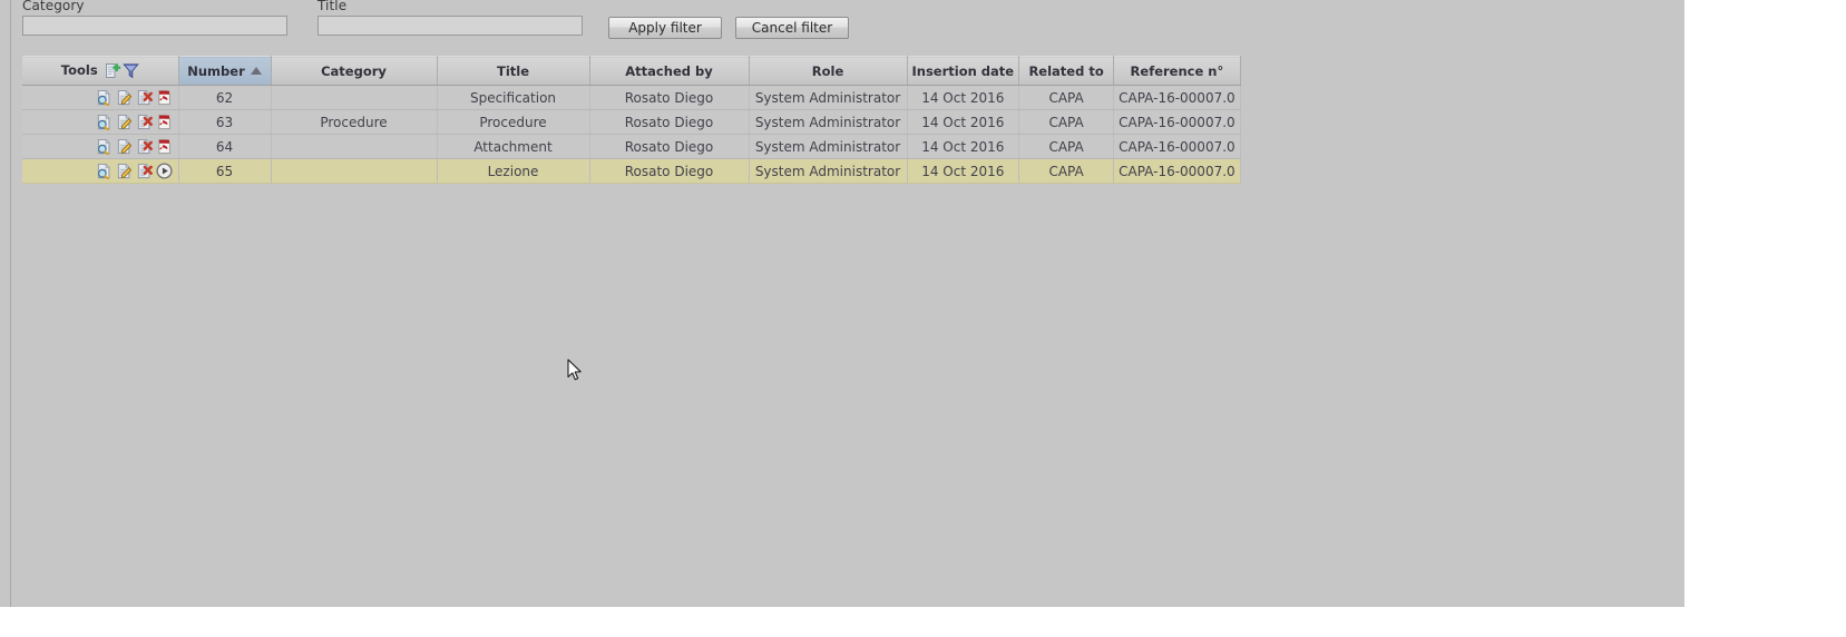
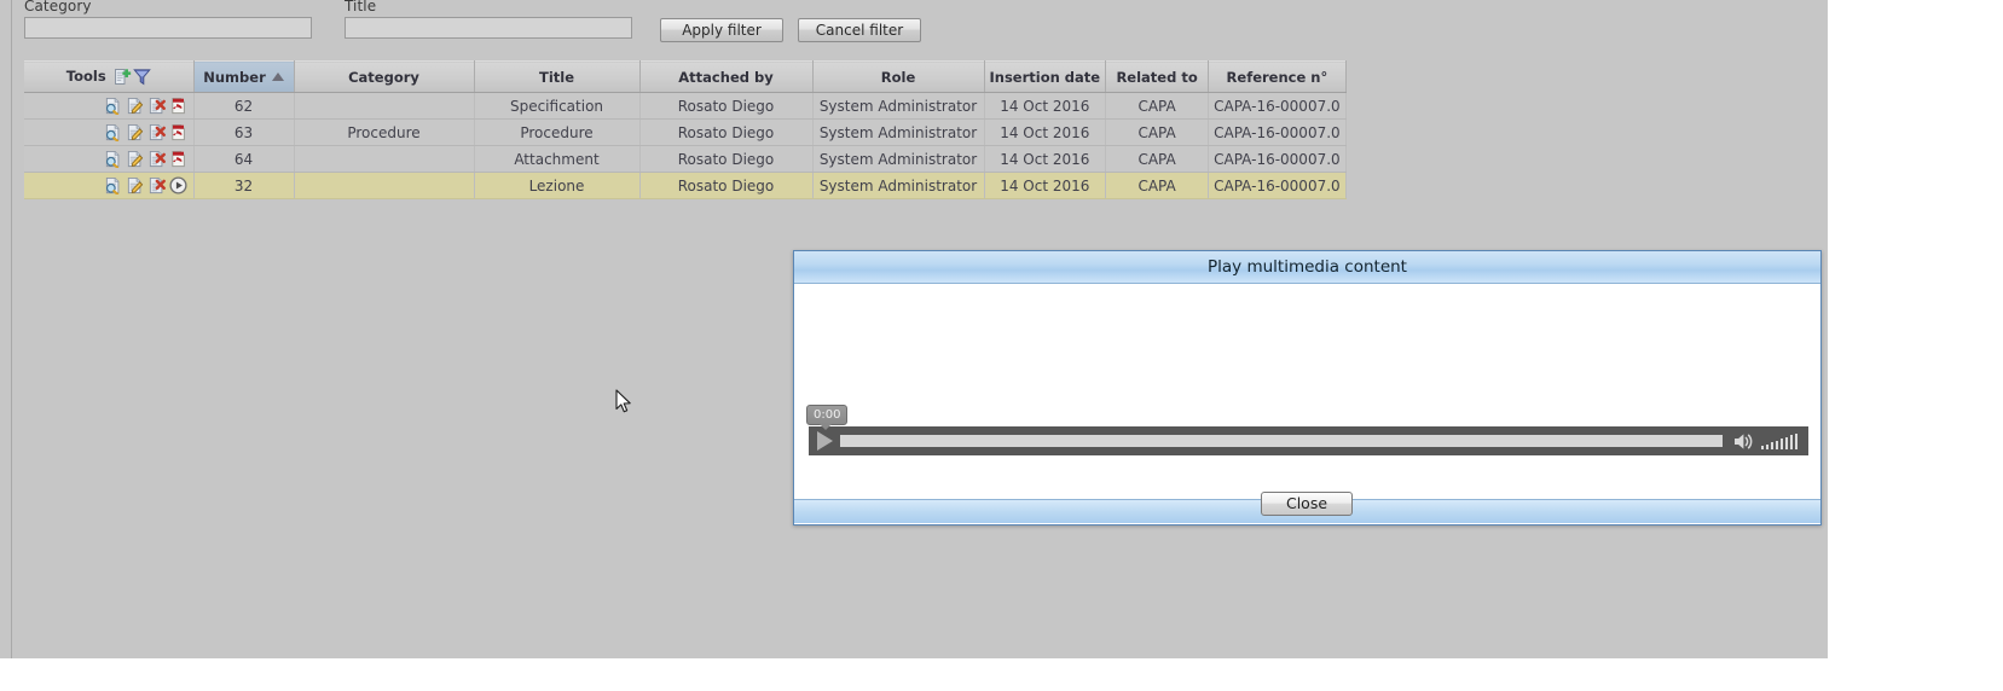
  Category
  Title
  Apply filter
  Cancel filter
  Tools	Number	Category	Title	Attached by	Role	Insertion date	Related to	Reference n°
  	62		Specification	Rosato Diego	System Administrator	14 Oct 2016	CAPA	CAPA-16-00007.0
  	63	Procedure	Procedure	Rosato Diego	System Administrator	14 Oct 2016	CAPA	CAPA-16-00007.0
  	64		Attachment	Rosato Diego	System Administrator	14 Oct 2016	CAPA	CAPA-16-00007.0
- 	65		Lezione	Rosato Diego	System Administrator	14 Oct 2016	CAPA	CAPA-16-00007.0
+ 	32		Lezione	Rosato Diego	System Administrator	14 Oct 2016	CAPA	CAPA-16-00007.0
+ Play multimedia content
+ 0:00
+ Close
